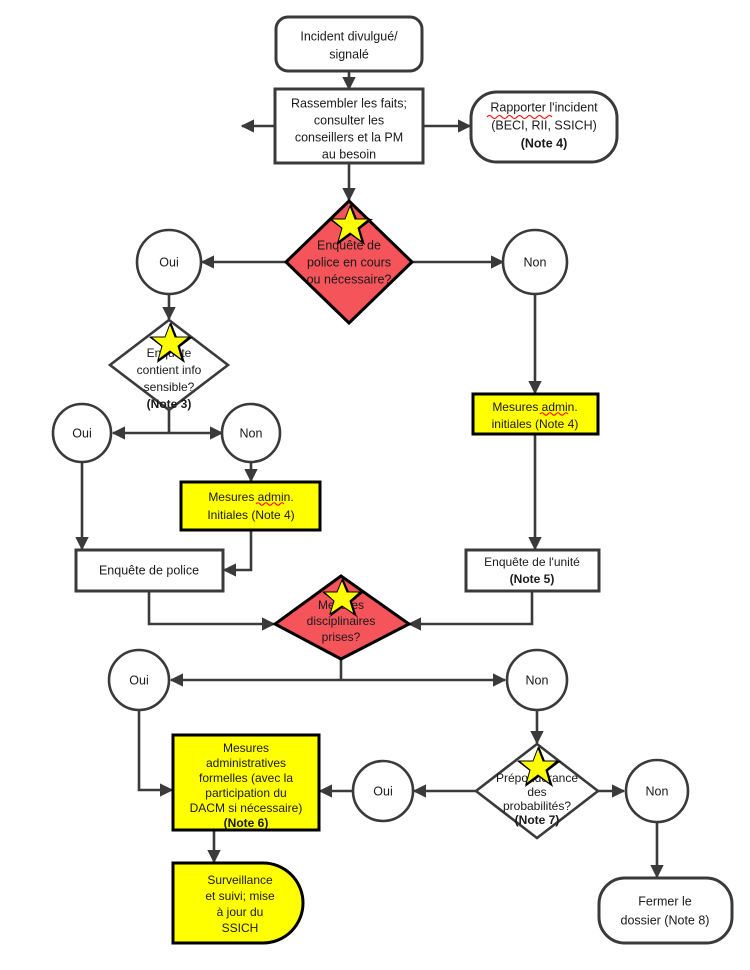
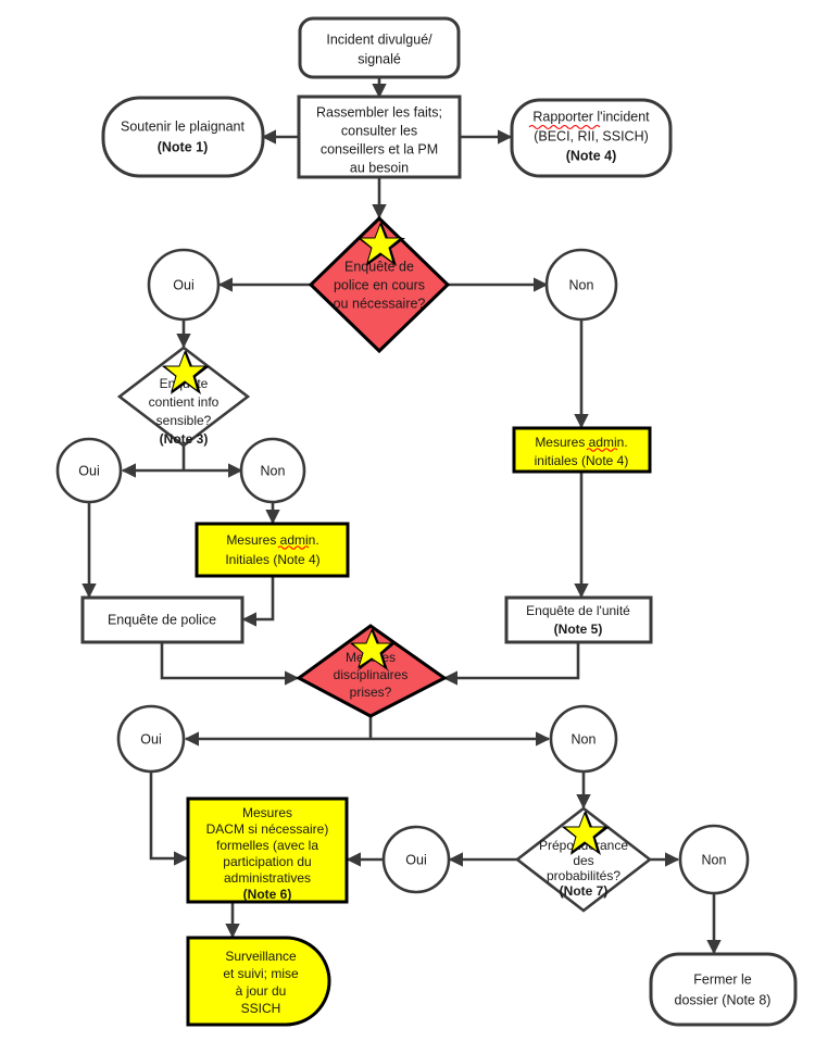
  Incident divulgué/
  signalé
+ Soutenir le plaignant
+ (Note 1)
  Rassembler les faits;
  consulter les
  conseillers et la PM
  au besoin
  Rapporter l'incident
  (BECI, RII, SSICH)
  (Note 4)
  Enquête de
  police en cours
  ou nécessaire?
  Oui
  Non
  contient info
  sensible?
  (Note 3)
  Oui
  Non
  Mesures admin.
  initiales (Note 4)
  Mesures admin.
  Initiales (Note 4)
  Enquête de police
  Enquête de l'unité
  (Note 5)
  disciplinaires
  prises?
  Oui
  Non
  Mesures
- administratives
+ DACM si nécessaire)
  formelles (avec la
  participation du
- DACM si nécessaire)
+ administratives
  (Note 6)
  Oui
  Non
  Prépodance
  des
  probabilités?
  (Note 7)
  Surveillance
  et suivi; mise
  à jour du
  SSICH
  Fermer le
  dossier (Note 8)
